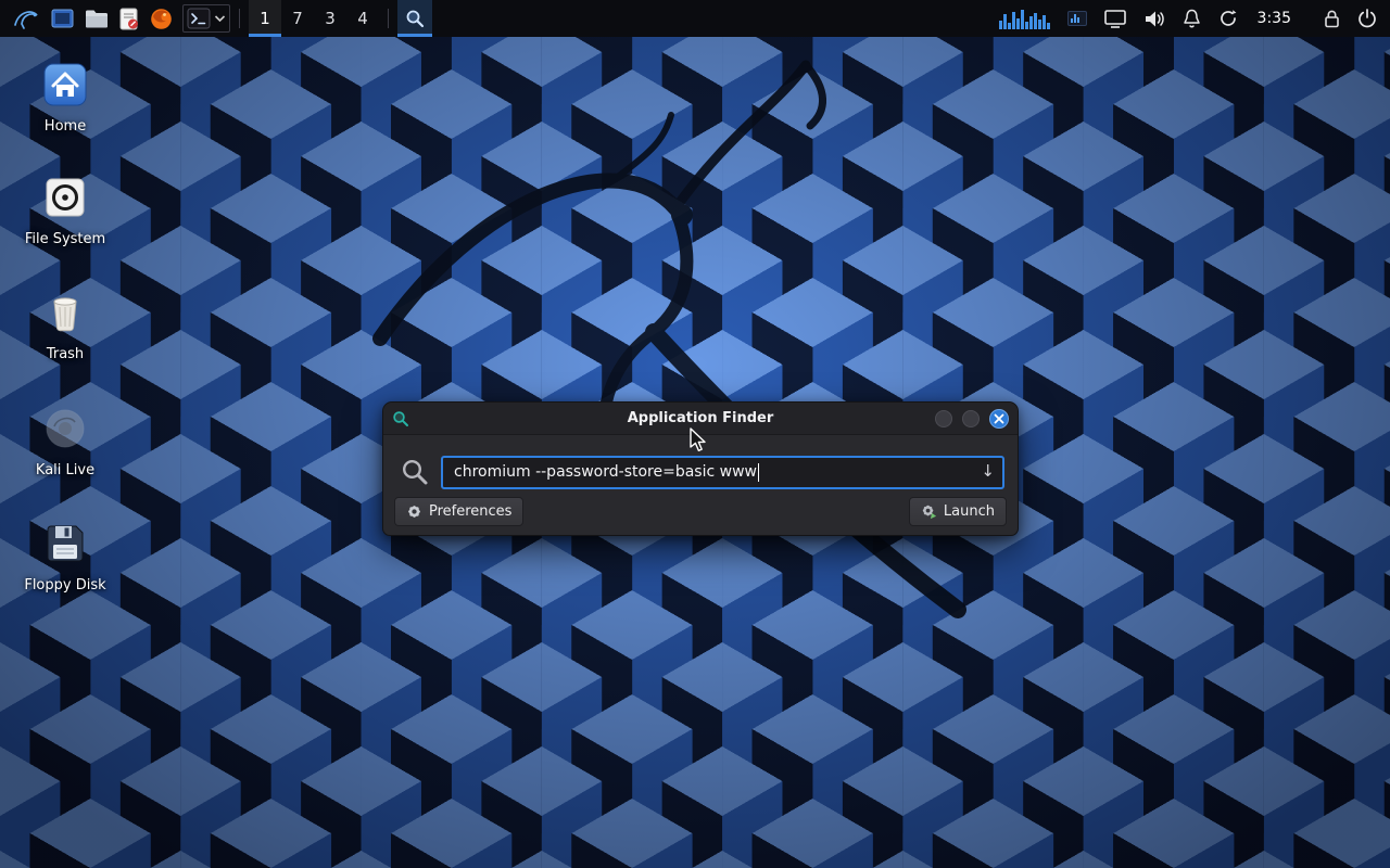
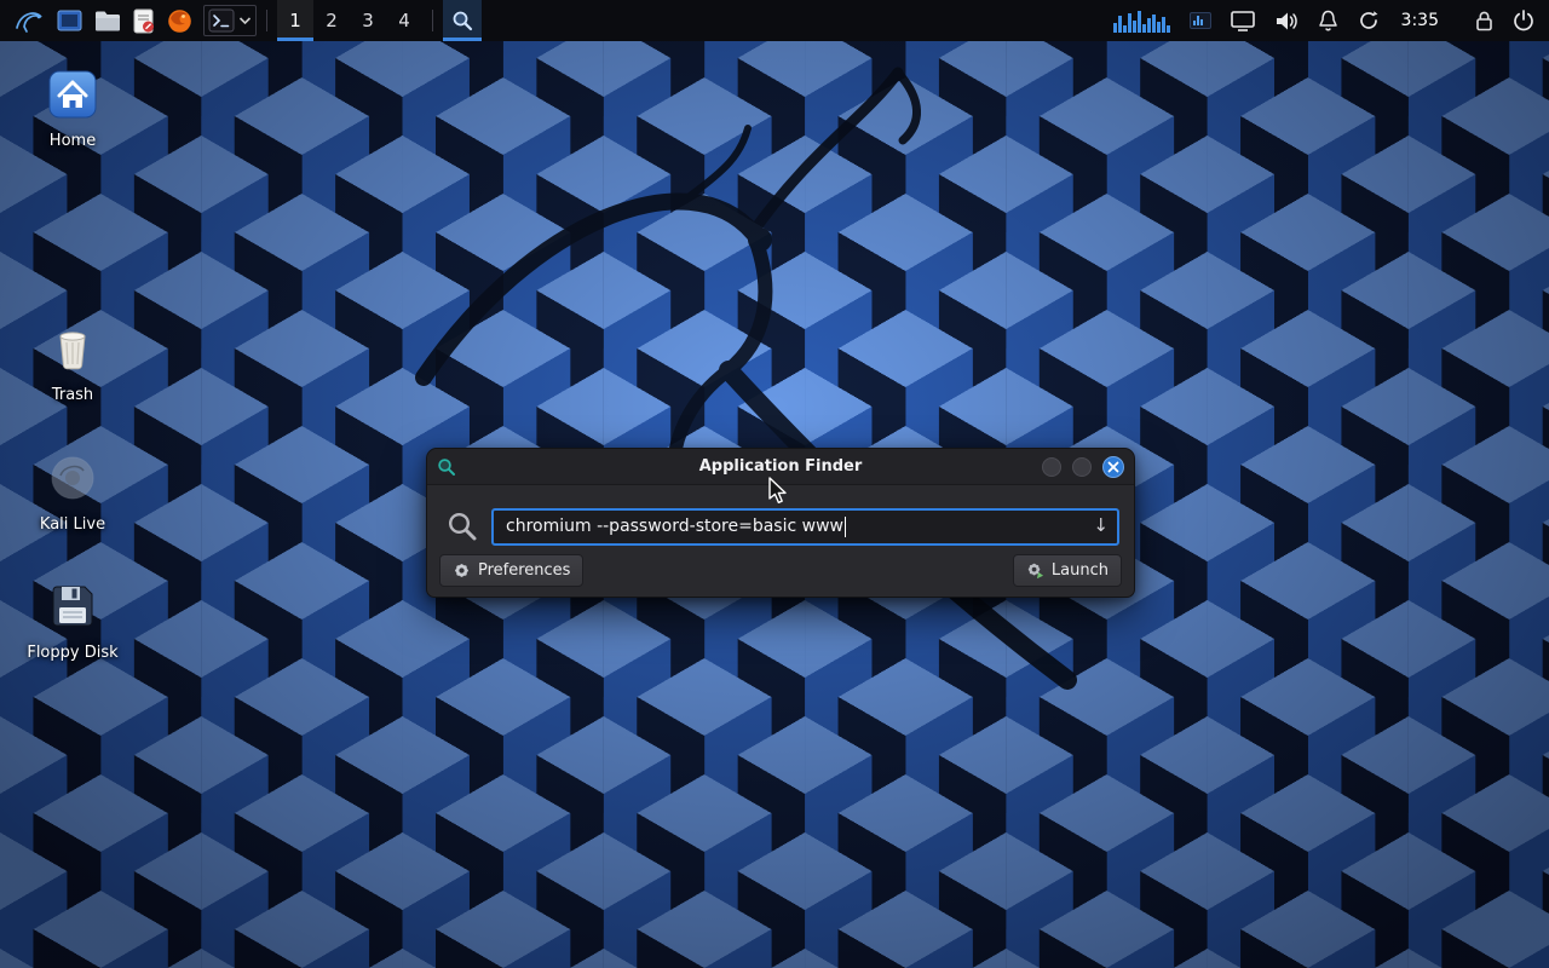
  1
- 7
+ 2
  3
  4
  3:35
  Home
- File System
  Trash
  Kali Live
  Floppy Disk
  Application Finder
  chromium --password-store=basic www
  ↓
  Preferences
  Launch
